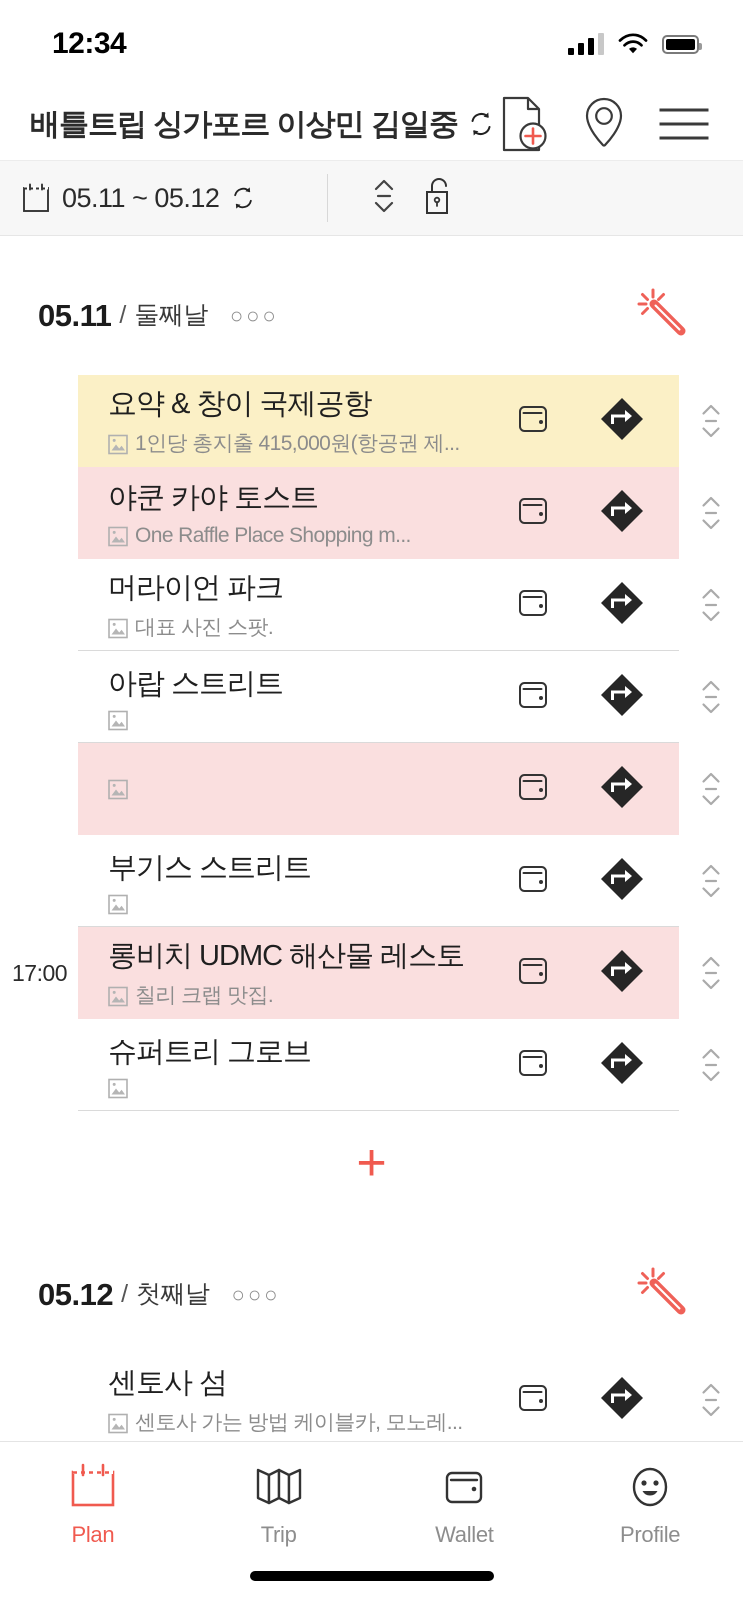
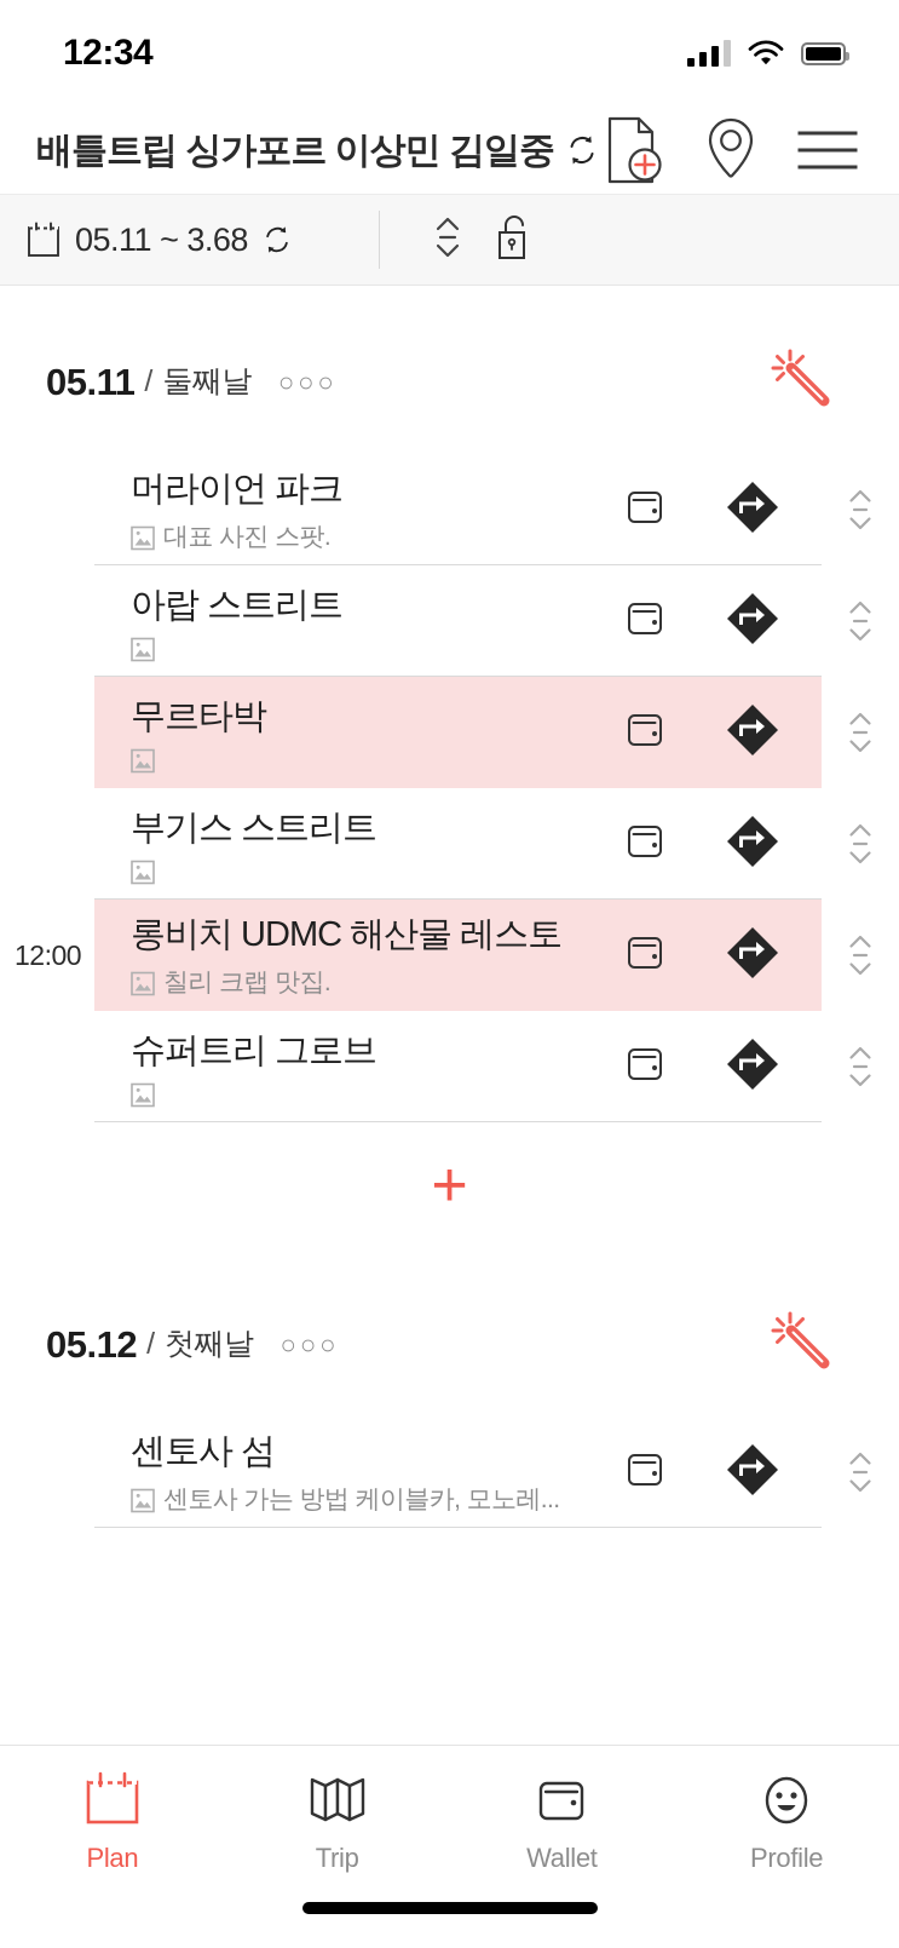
  12:34
  배틀트립 싱가포르 이상민 김일중
- 05.11 ~ 05.12
+ 05.11 ~ 3.68
  05.11
  /
  둘째날
  ○○○
- 요약 & 창이 국제공항
- 1인당 총지출 415,000원(항공권 제...
- 야쿤 카야 토스트
- One Raffle Place Shopping m...
  머라이언 파크
  대표 사진 스팟.
  아랍 스트리트
+ 무르타박
  부기스 스트리트
- 17:00
+ 12:00
  롱비치 UDMC 해산물 레스토
  칠리 크랩 맛집.
  슈퍼트리 그로브
  +
  05.12
  /
  첫째날
  ○○○
  센토사 섬
  센토사 가는 방법 케이블카, 모노레...
  Plan
  Trip
  Wallet
  Profile
